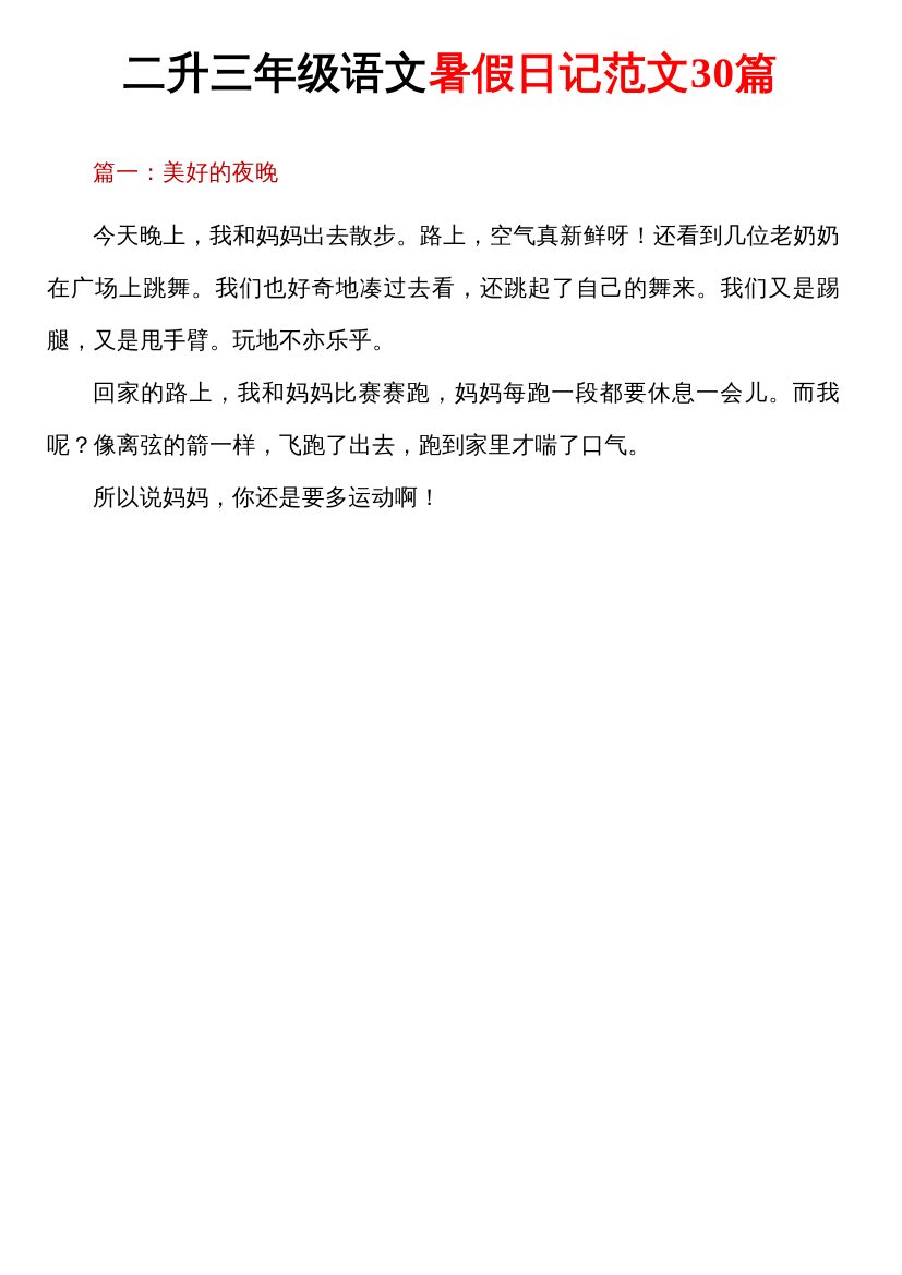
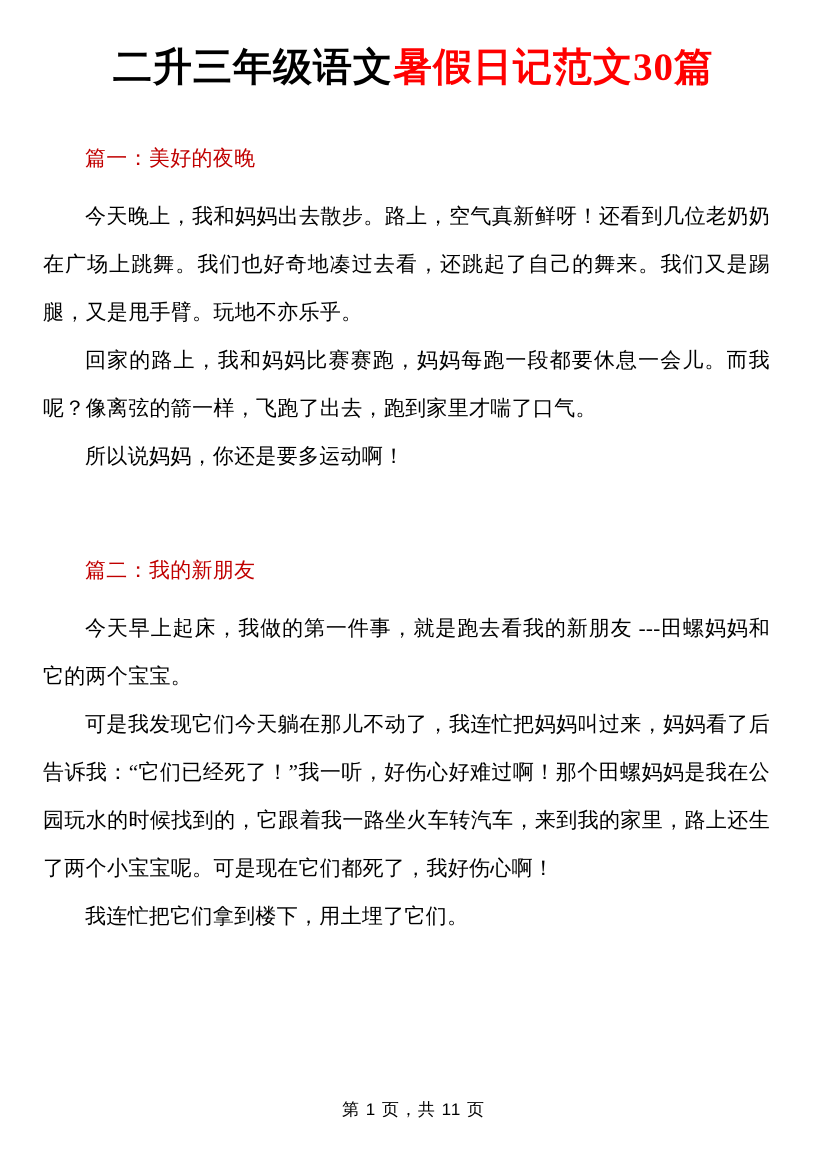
  二升三年级语文暑假日记范文30篇
  篇一：美好的夜晚
  今天晚上，我和妈妈出去散步。路上，空气真新鲜呀！还看到几位老奶奶在广场上跳舞。我们也好奇地凑过去看，还跳起了自己的舞来。我们又是踢腿，又是甩手臂。玩地不亦乐乎。
  回家的路上，我和妈妈比赛赛跑，妈妈每跑一段都要休息一会儿。而我呢？像离弦的箭一样，飞跑了出去，跑到家里才喘了口气。
  所以说妈妈，你还是要多运动啊！
+ 篇二：我的新朋友
+ 今天早上起床，我做的第一件事，就是跑去看我的新朋友 ---田螺妈妈和它的两个宝宝。
+ 可是我发现它们今天躺在那儿不动了，我连忙把妈妈叫过来，妈妈看了后告诉我：“它们已经死了！”我一听，好伤心好难过啊！那个田螺妈妈是我在公园玩水的时候找到的，它跟着我一路坐火车转汽车，来到我的家里，路上还生了两个小宝宝呢。可是现在它们都死了，我好伤心啊！
+ 我连忙把它们拿到楼下，用土埋了它们。
+ 第 1 页，共 11 页
